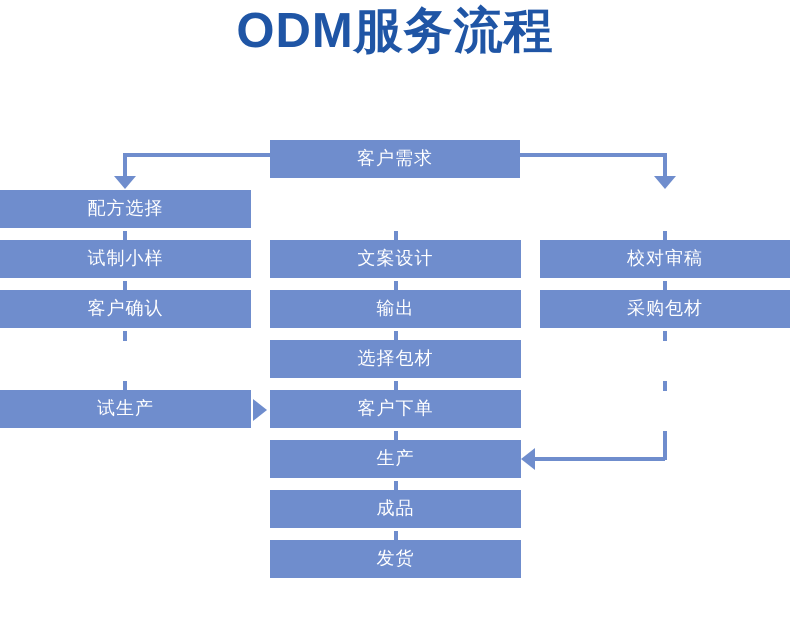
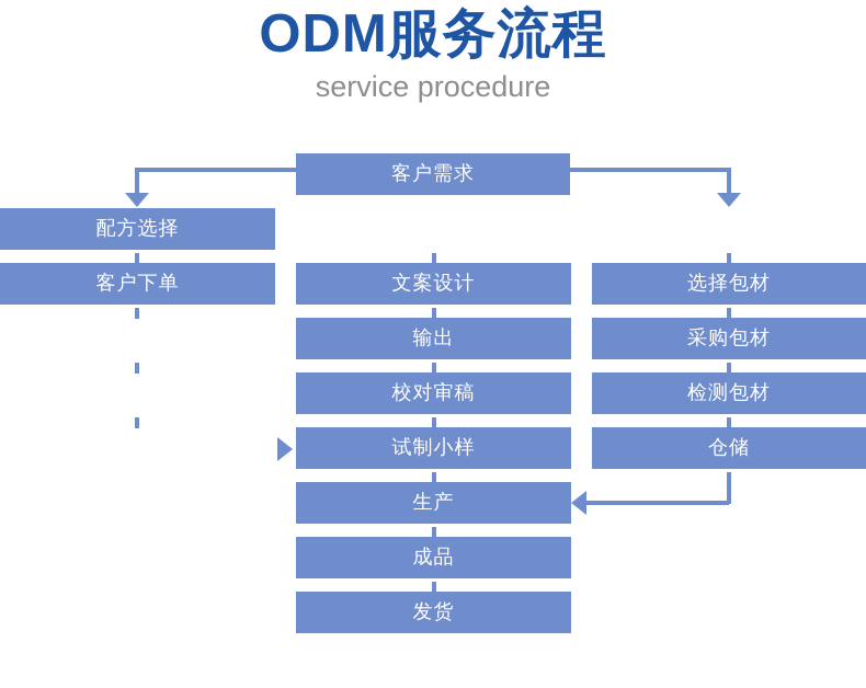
  ODM服务流程
+ service procedure
  客户需求
  配方选择
- 试制小样
+ 客户下单
- 客户确认
- 试生产
  文案设计
  输出
- 选择包材
+ 校对审稿
- 客户下单
+ 试制小样
  生产
  成品
  发货
- 校对审稿
+ 选择包材
  采购包材
+ 检测包材
+ 仓储
